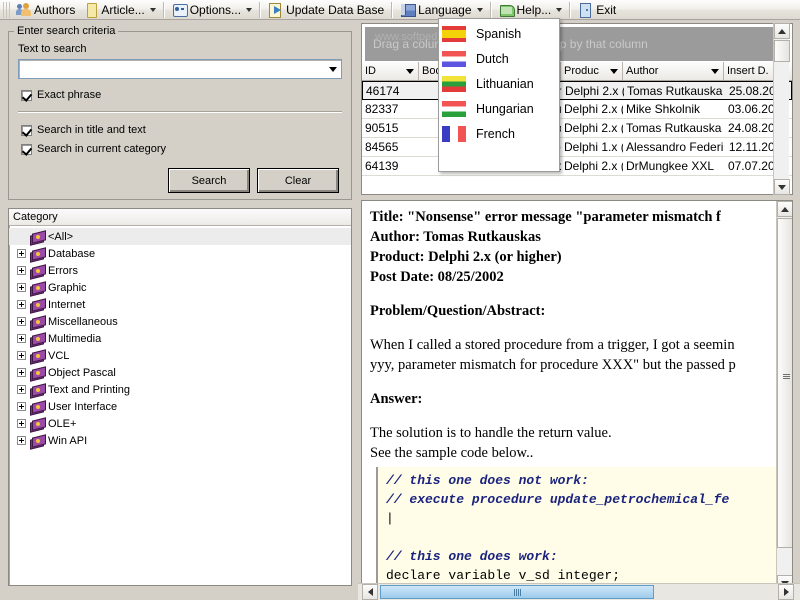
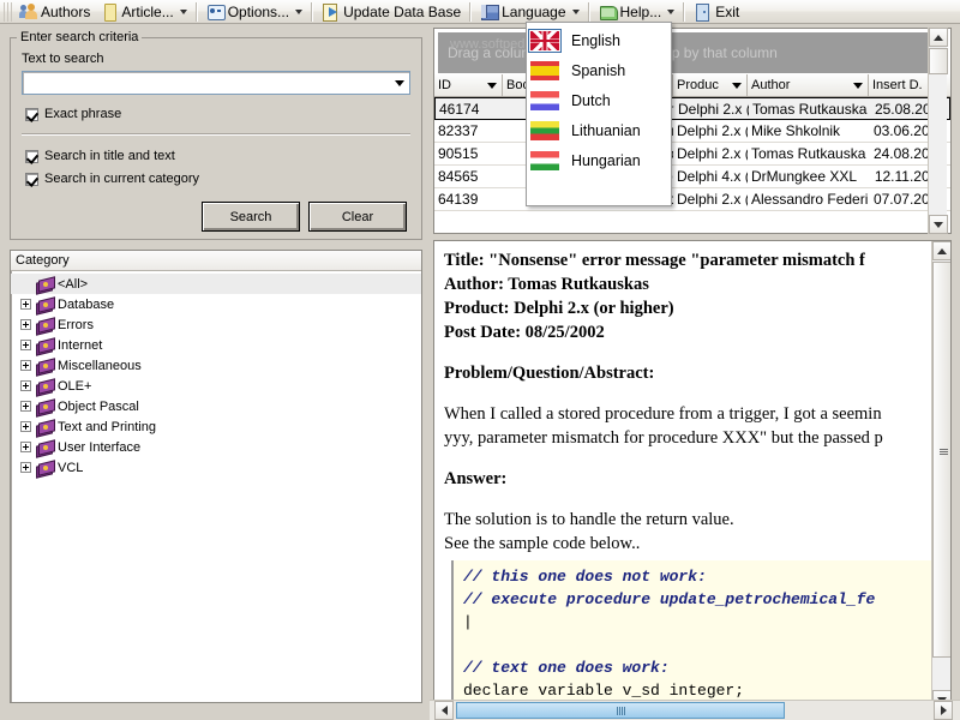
  Authors
  Article...
  Options...
  Update Data Base
  Language
  Help...
  Exit
  Enter search criteria
  Text to search
  Exact phrase
  Search in title and text
  Search in current category
  Search
  Clear
  Category
  <All>
  Database
  Errors
- Graphic
  Internet
  Miscellaneous
- Multimedia
- VCL
+ OLE+
  Object Pascal
  Text and Printing
  User Interface
- OLE+
+ VCL
- Win API
  www.softped
  ID
  Produc
  Author
  Insert D.
  46174
  Delphi 2.x (
  Tomas Rutkauska
  25.08.2
  82337
  Delphi 2.x (
  Mike Shkolnik
  03.06.20
  90515
  Delphi 2.x (
  Tomas Rutkauska
  24.08.20
  84565
- Delphi 1.x (
+ Delphi 4.x (
- Alessandro Federi
+ DrMungkee XXL
  12.11.20
  64139
  Delphi 2.x (
- DrMungkee XXL
+ Alessandro Federi
  07.07.20
  Title: "Nonsense" error message "parameter mismatch f
  Author: Tomas Rutkauskas
  Product: Delphi 2.x (or higher)
  Post Date: 08/25/2002
  Problem/Question/Abstract:
  When I called a stored procedure from a trigger, I got a seemin
  yyy, parameter mismatch for procedure XXX" but the passed p
  Answer:
  The solution is to handle the return value.
  See the sample code below..
  // this one does not work:
  // execute procedure update_petrochemical_fe
  |
- // this one does work:
+ // text one does work:
  declare variable v_sd integer;
+ English
  Spanish
  Dutch
  Lithuanian
  Hungarian
- French
